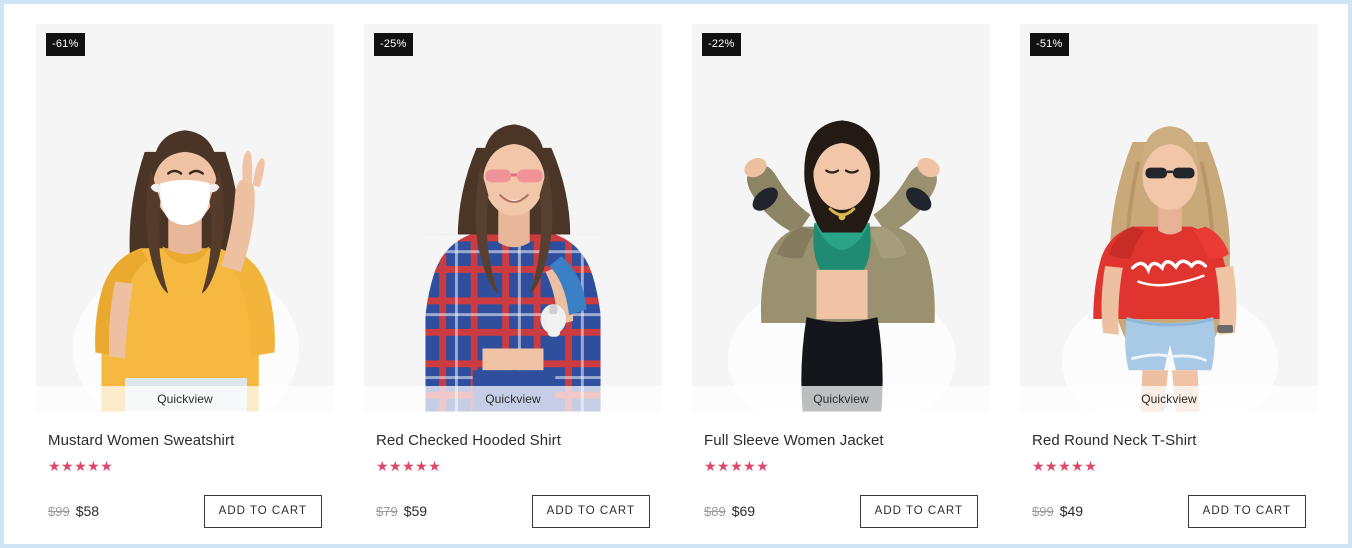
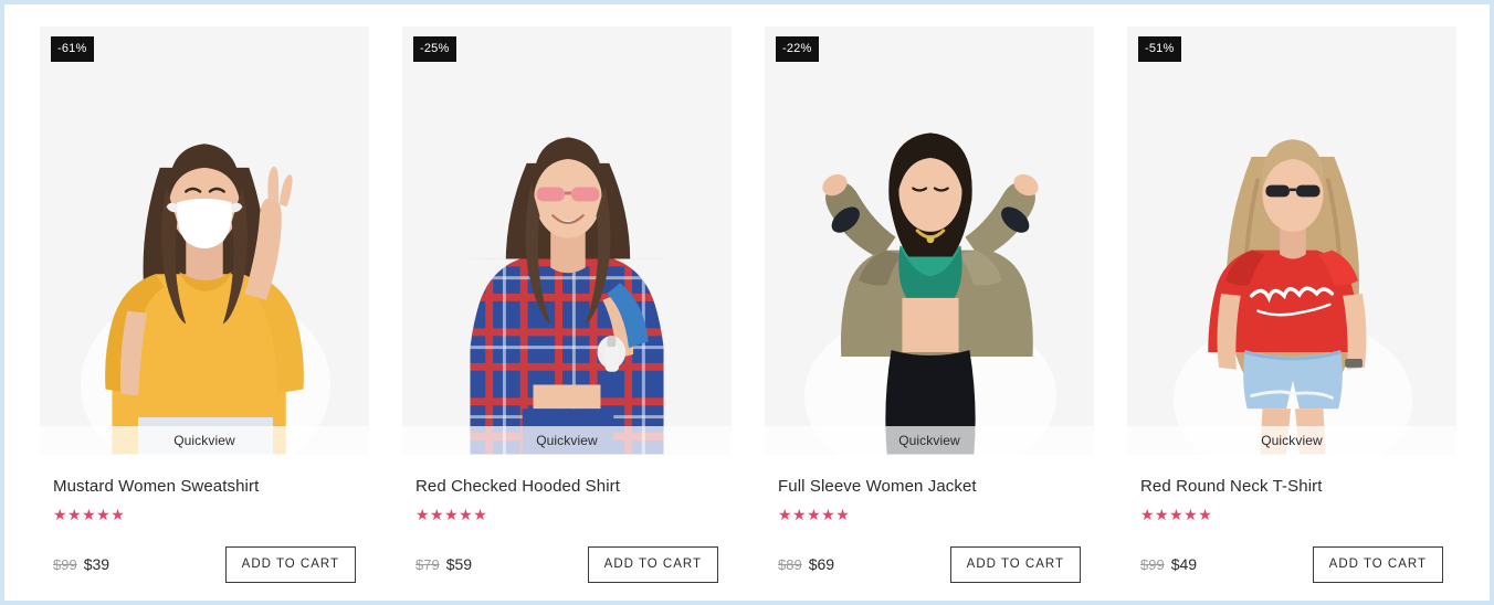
  -61%
  Quickview
  Mustard Women Sweatshirt
  ★★★★★
  $99
- $58
+ $39
  ADD TO CART
  -25%
  Quickview
  Red Checked Hooded Shirt
  ★★★★★
  $79
  $59
  ADD TO CART
  -22%
  Quickview
  Full Sleeve Women Jacket
  ★★★★★
  $89
  $69
  ADD TO CART
  -51%
  Quickview
  Red Round Neck T-Shirt
  ★★★★★
  $99
  $49
  ADD TO CART
